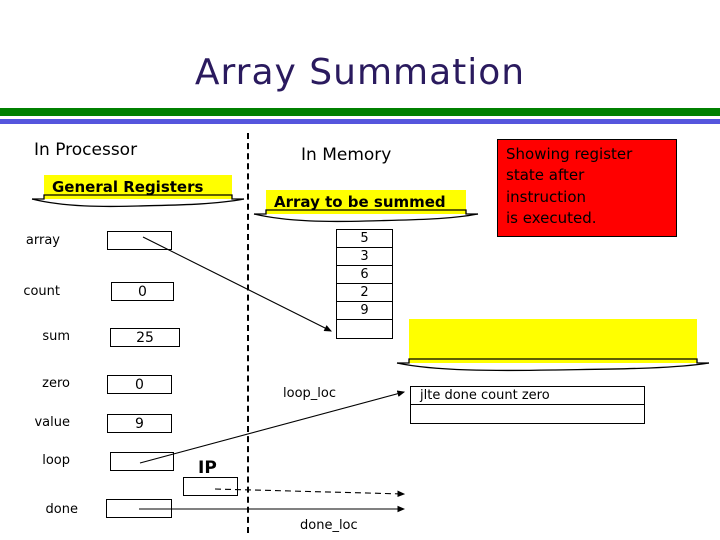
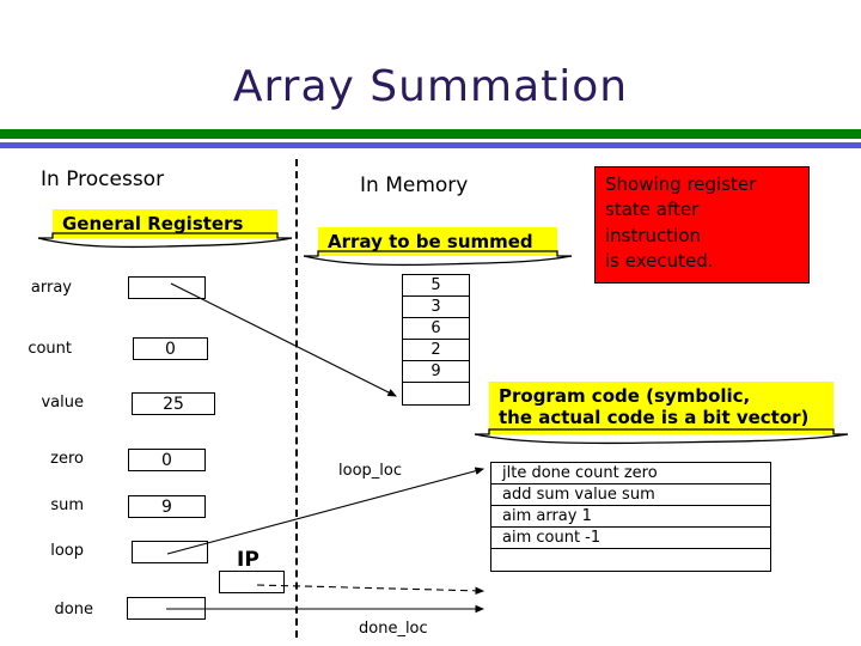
  Array Summation
  In Processor
  In Memory
  Showing register
  state after
  instruction
  is executed.
  General Registers
  Array to be summed
+ Program code (symbolic,
+ the actual code is a bit vector)
  array
  count
- sum
+ value
  zero
- value
+ sum
  loop
  done
  0
  25
  0
  9
  IP
  5
  3
  6
  2
  9
  jlte done count zero
+ add sum value sum
+ aim array 1
+ aim count -1
  loop_loc
  done_loc
